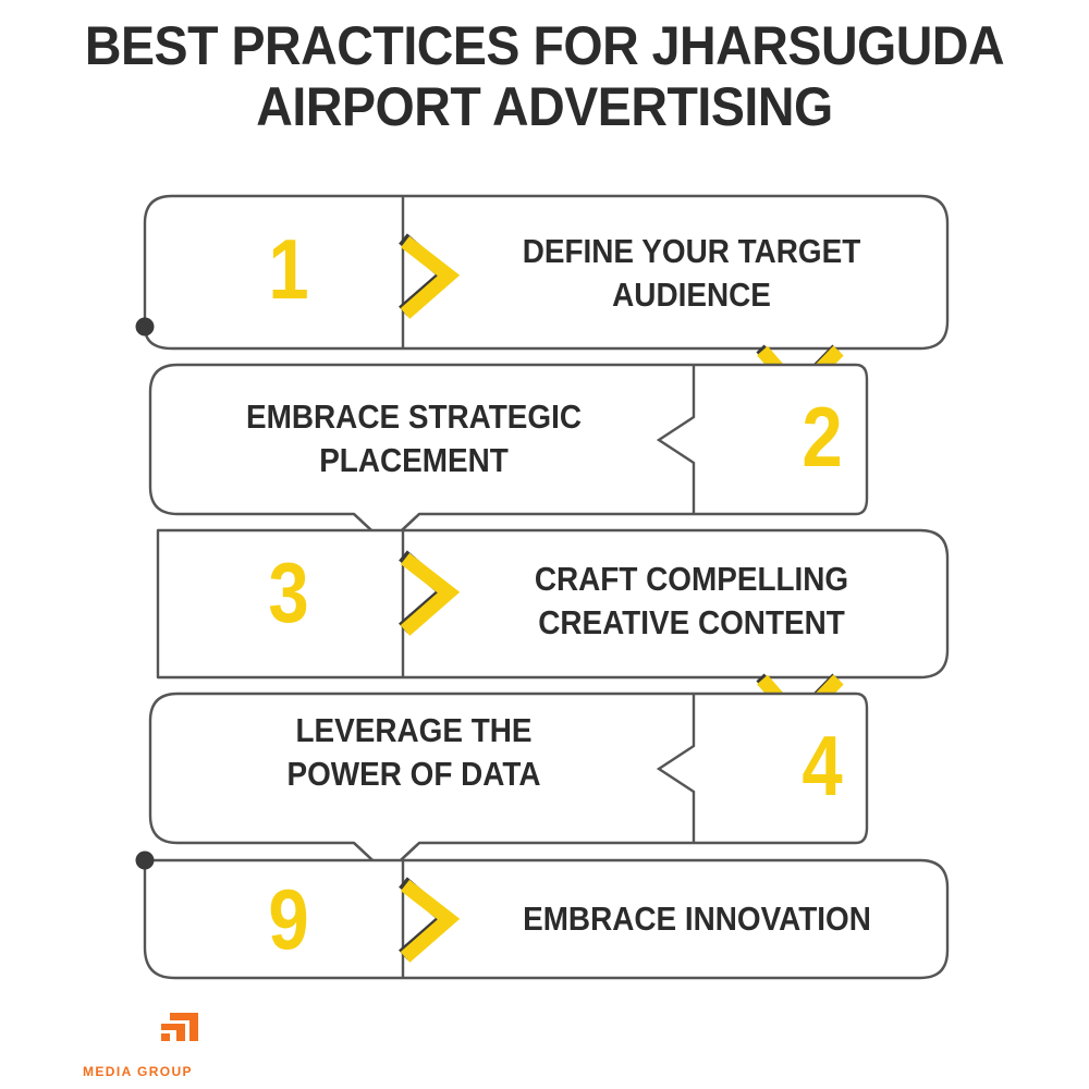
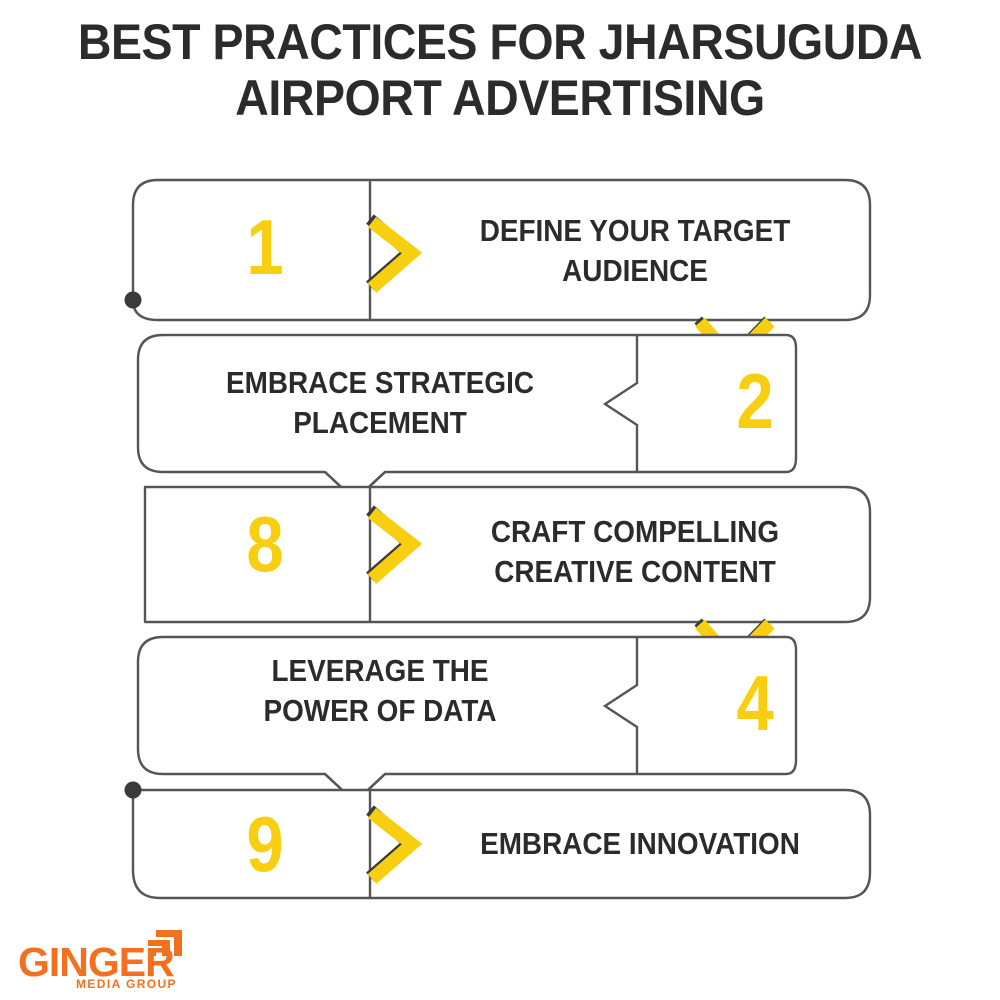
  BEST PRACTICES FOR JHARSUGUDA
  AIRPORT ADVERTISING
  1
  2
- 3
+ 8
  4
  9
  DEFINE YOUR TARGET
  AUDIENCE
  EMBRACE STRATEGIC
  PLACEMENT
  CRAFT COMPELLING
  CREATIVE CONTENT
  LEVERAGE THE
  POWER OF DATA
  EMBRACE INNOVATION
+ GINGER
  MEDIA GROUP
